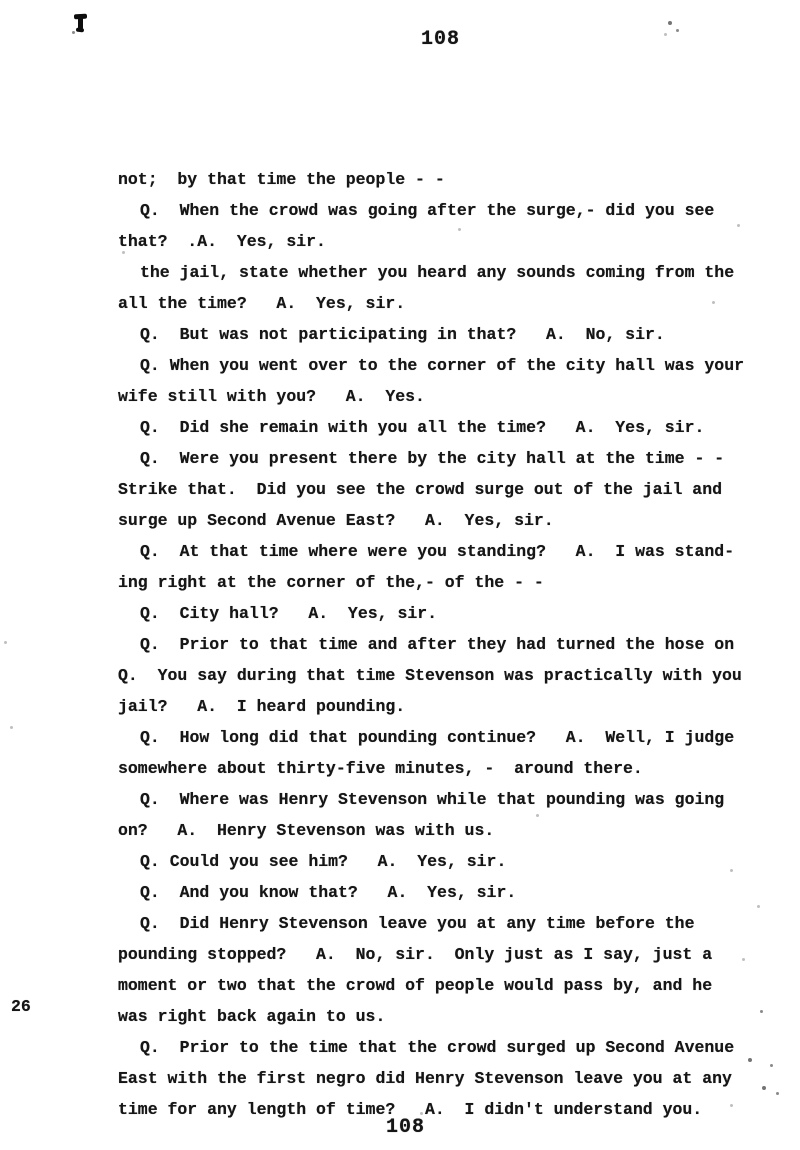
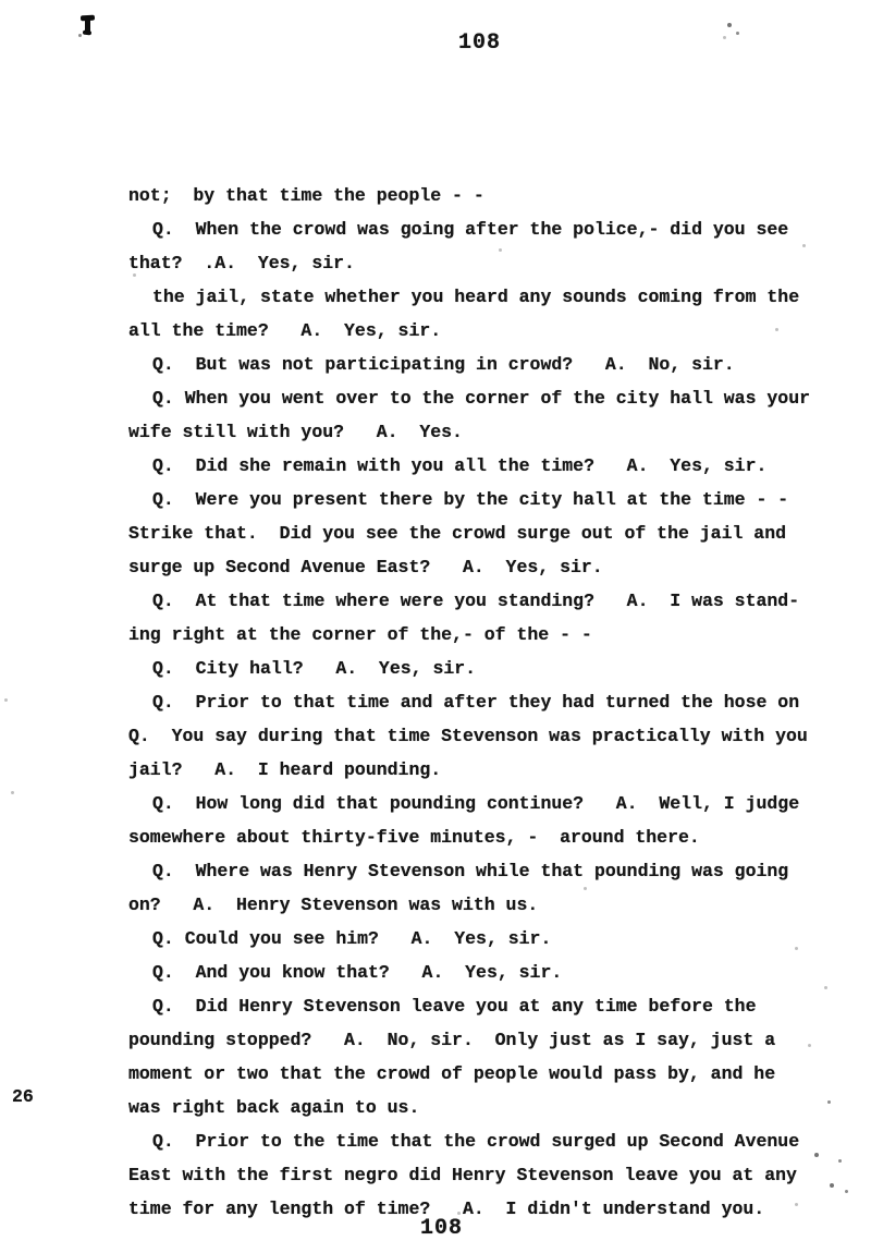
  108
  not; by that time the people - -
- Q. When the crowd was going after the surge,- did you see
+ Q. When the crowd was going after the police,- did you see
  that? .A. Yes, sir.
  the jail, state whether you heard any sounds coming from the
  all the time? A. Yes, sir.
- Q. But was not participating in that? A. No, sir.
+ Q. But was not participating in crowd? A. No, sir.
  Q. When you went over to the corner of the city hall was your
  wife still with you? A. Yes.
  Q. Did she remain with you all the time? A. Yes, sir.
  Q. Were you present there by the city hall at the time - -
  Strike that. Did you see the crowd surge out of the jail and
  surge up Second Avenue East? A. Yes, sir.
  Q. At that time where were you standing? A. I was stand-
  ing right at the corner of the,- of the - -
  Q. City hall? A. Yes, sir.
  Q. Prior to that time and after they had turned the hose on
  Q. You say during that time Stevenson was practically with you
  jail? A. I heard pounding.
  Q. How long did that pounding continue? A. Well, I judge
  somewhere about thirty-five minutes, - around there.
  Q. Where was Henry Stevenson while that pounding was going
  on? A. Henry Stevenson was with us.
  Q. Could you see him? A. Yes, sir.
  Q. And you know that? A. Yes, sir.
  Q. Did Henry Stevenson leave you at any time before the
  pounding stopped? A. No, sir. Only just as I say, just a
  moment or two that the crowd of people would pass by, and he
  was right back again to us.
  Q. Prior to the time that the crowd surged up Second Avenue
  East with the first negro did Henry Stevenson leave you at any
  time for any length of time? A. I didn't understand you.
  26
  108
